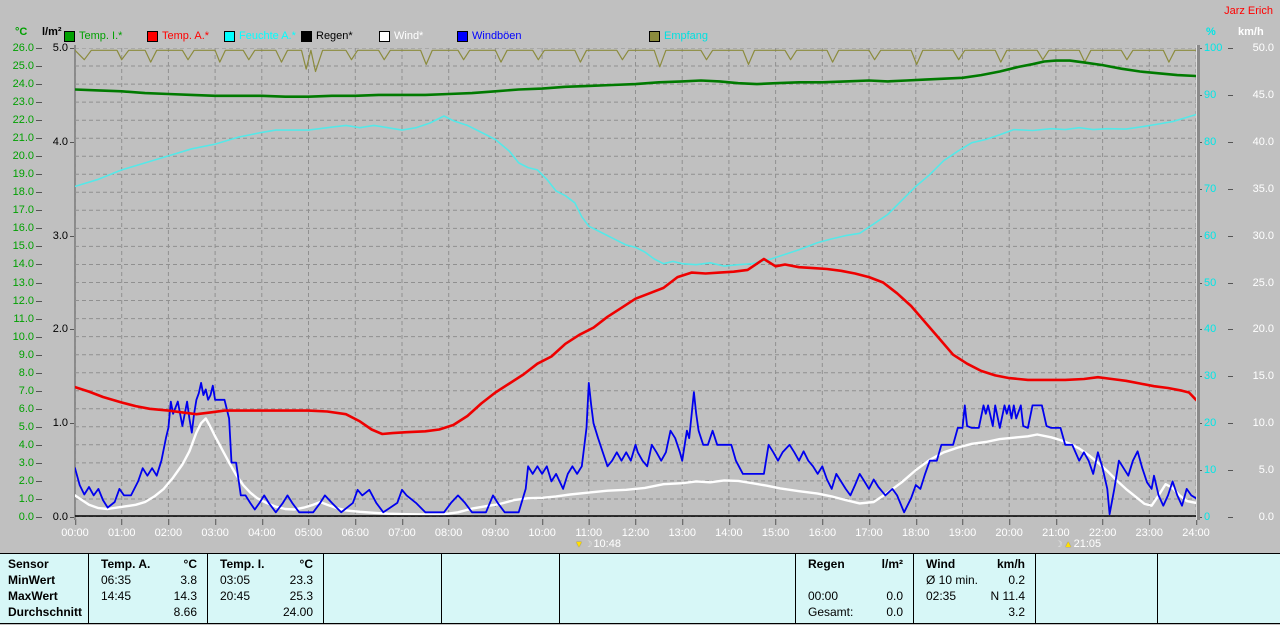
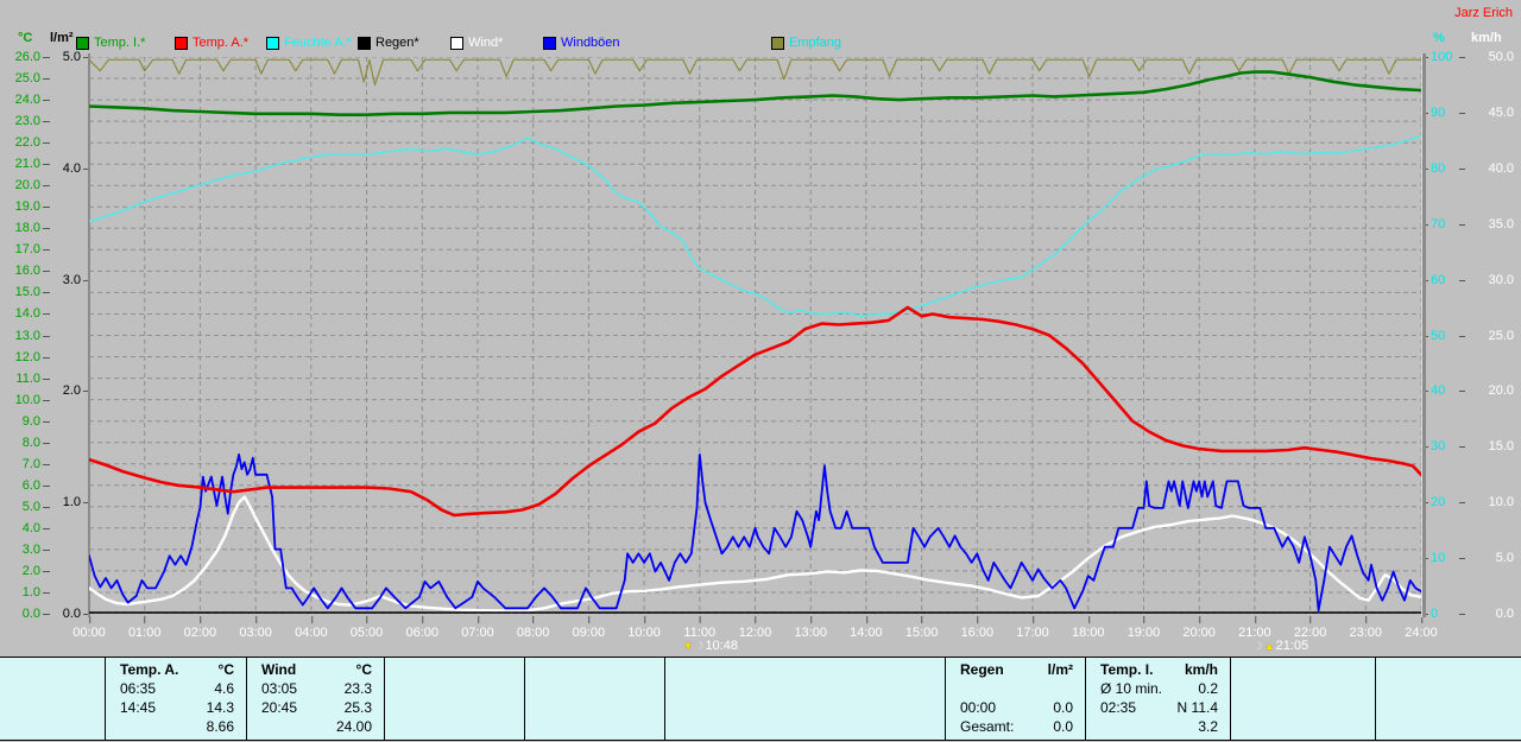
  Jarz Erich
  °C
  l/m²
  %
  km/h
  Temp. I.*
  Temp. A.*
  Feuchte A.*
  Regen*
  Wind*
  Windböen
  Empfang
  26.0
  25.0
  24.0
  23.0
  22.0
  21.0
  20.0
  19.0
  18.0
  17.0
  16.0
  15.0
  14.0
  13.0
  12.0
  11.0
  10.0
  9.0
  8.0
  7.0
  6.0
  5.0
  4.0
  3.0
  2.0
  1.0
  0.0
  5.0
  4.0
  3.0
  2.0
  1.0
  0.0
  100
  90
  80
  70
  60
  50
  40
  30
  20
  10
  0
  50.0
  45.0
  40.0
  35.0
  30.0
  25.0
  20.0
  15.0
  10.0
  5.0
  0.0
  00:00
  01:00
  02:00
  03:00
  04:00
  05:00
  06:00
  07:00
  08:00
  09:00
  10:00
  11:00
  12:00
  13:00
  14:00
  15:00
  16:00
  17:00
  18:00
  19:00
  20:00
  21:00
  22:00
  23:00
  24:00
  ▼
  10:48
  ▲
  21:05
- Sensor
- MinWert
- MaxWert
- Durchschnitt
  Temp. A.
  °C
  06:35
- 3.8
+ 4.6
  14:45
  14.3
  8.66
- Temp. I.
+ Wind
  °C
  03:05
  23.3
  20:45
  25.3
  24.00
  Regen
  l/m²
  00:00
  0.0
  Gesamt:
  0.0
- Wind
+ Temp. I.
  km/h
  Ø 10 min.
  0.2
  02:35
  N 11.4
  3.2
